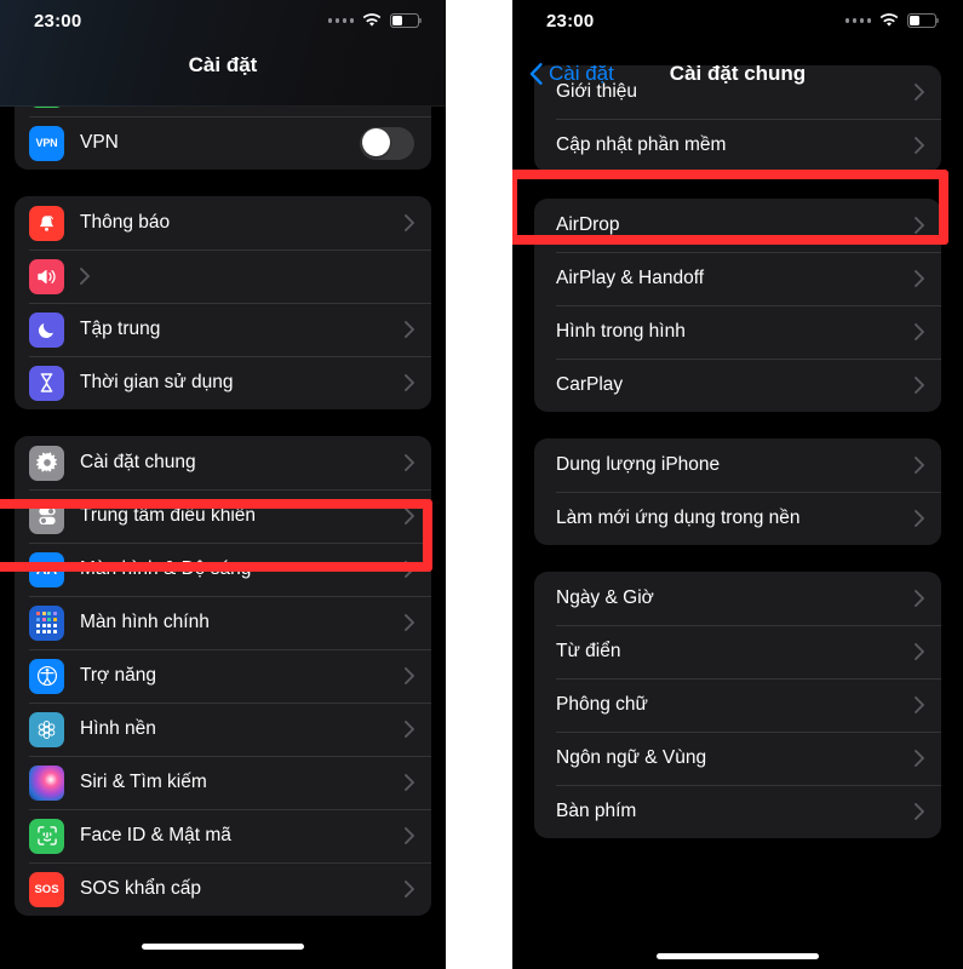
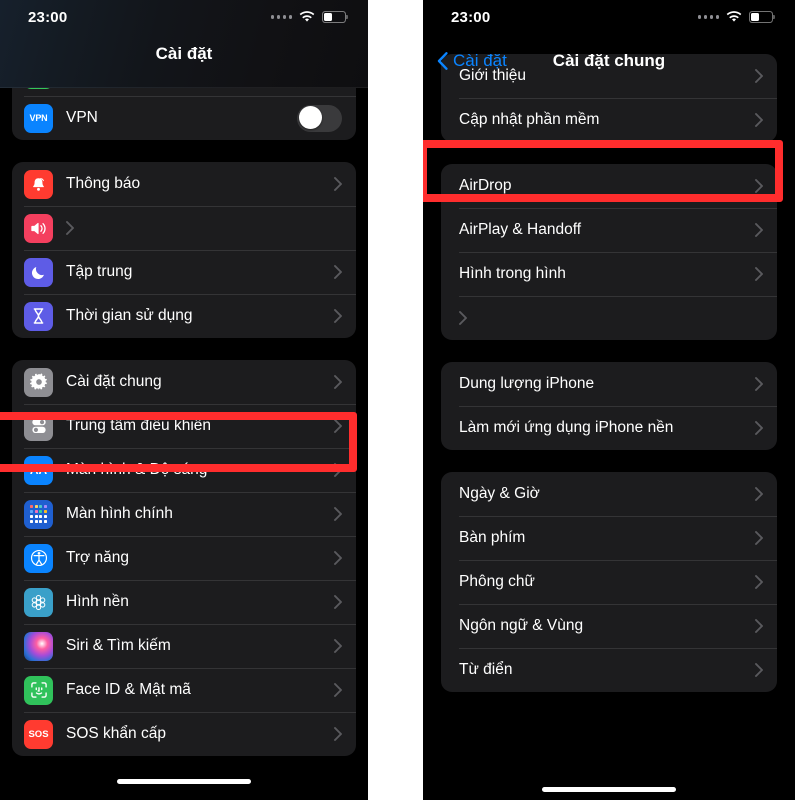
  23:00
  Cài đặt
  VPN
  VPN
  Thông báo
  Tập trung
  Thời gian sử dụng
  Cài đặt chung
  Trung tâm điều khiển
  AA
  Màn hình & Độ sáng
  Màn hình chính
  Trợ năng
  Hình nền
  Siri & Tìm kiếm
  Face ID & Mật mã
  SOS
  SOS khẩn cấp
  23:00
  Cài đặt chung
  Cài đặt
  Giới thiệu
  Cập nhật phần mềm
  AirDrop
  AirPlay & Handoff
  Hình trong hình
- CarPlay
  Dung lượng iPhone
- Làm mới ứng dụng trong nền
+ Làm mới ứng dụng iPhone nền
  Ngày & Giờ
- Từ điển
+ Bàn phím
  Phông chữ
  Ngôn ngữ & Vùng
- Bàn phím
+ Từ điển
